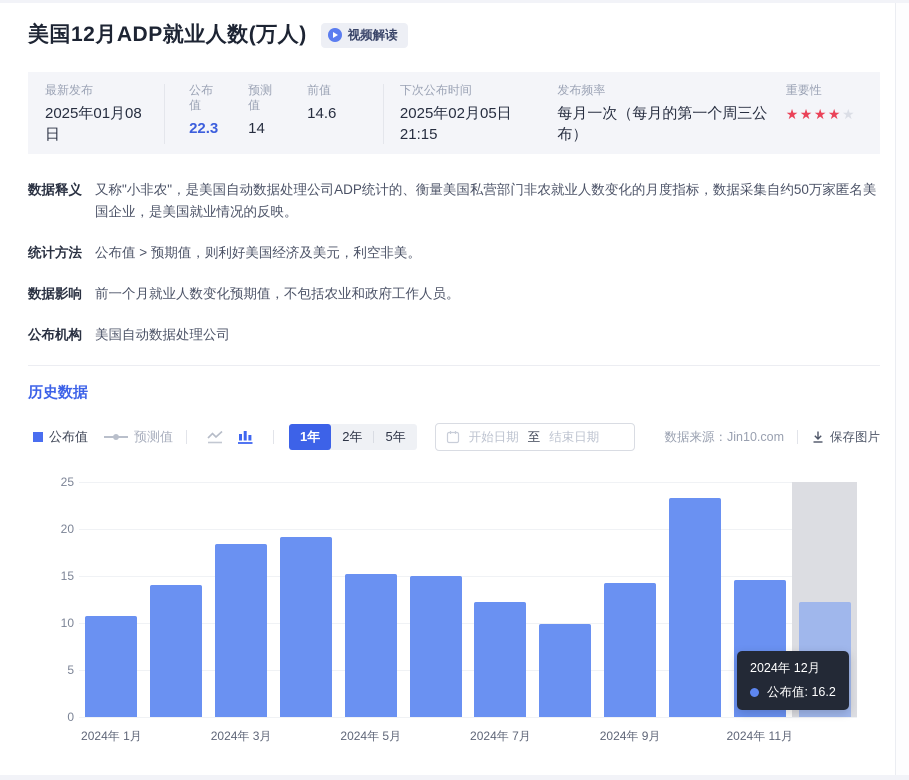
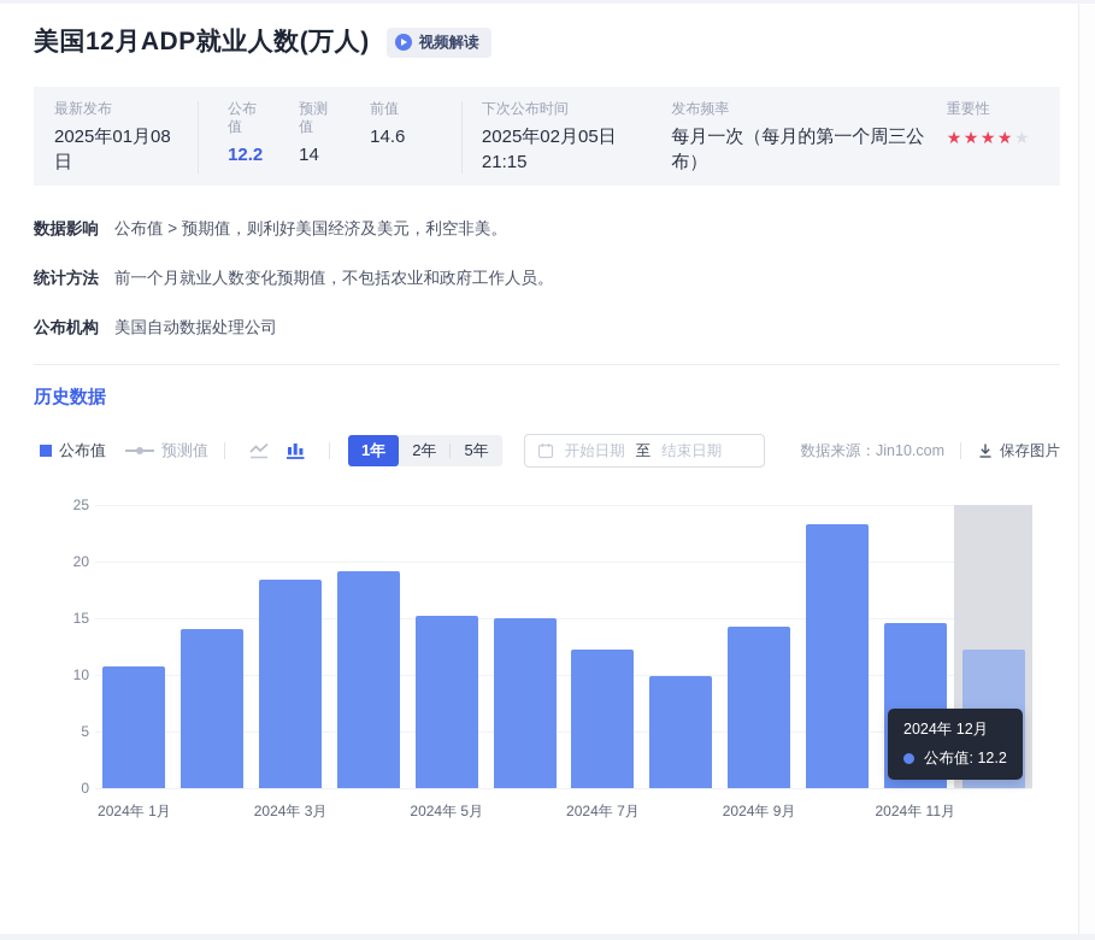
  美国12月ADP就业人数(万人)
  视频解读
  最新发布
  2025年01月08日
  公布值
- 22.3
+ 12.2
  预测值
  14
  前值
  14.6
  下次公布时间
  2025年02月05日
  21:15
  发布频率
  每月一次（每月的第一个周三公布）
  重要性
  ★★★★★
- 数据释义
- 又称"小非农"，是美国自动数据处理公司ADP统计的、衡量美国私营部门非农就业人数变化的月度指标，数据采集自约50万家匿名美国企业，是美国就业情况的反映。
- 统计方法
+ 数据影响
  公布值 > 预期值，则利好美国经济及美元，利空非美。
- 数据影响
+ 统计方法
  前一个月就业人数变化预期值，不包括农业和政府工作人员。
  公布机构
  美国自动数据处理公司
  历史数据
  公布值
  预测值
  1年
  2年
  5年
  开始日期
  至
  结束日期
  数据来源：Jin10.com
  保存图片
  2024年 12月
- 公布值: 16.2
+ 公布值: 12.2
  0
  5
  10
  15
  20
  25
  2024年 1月
  2024年 3月
  2024年 5月
  2024年 7月
  2024年 9月
  2024年 11月
